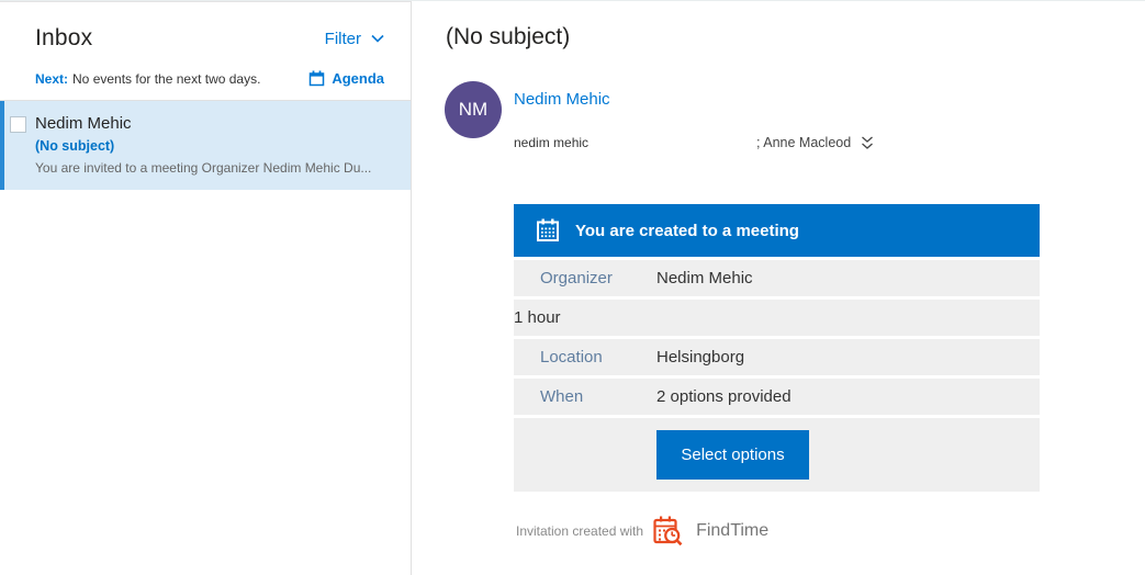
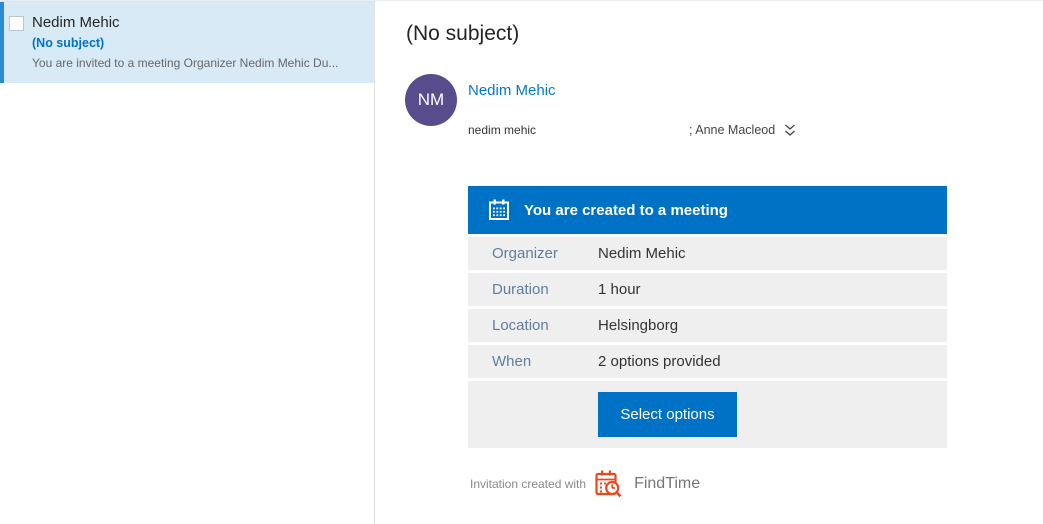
- Inbox
- Filter
- Next:
- No events for the next two days.
- Agenda
  Nedim Mehic
  (No subject)
  You are invited to a meeting Organizer Nedim Mehic Du...
  (No subject)
  NM
  Nedim Mehic
  nedim mehic
  ; Anne Macleod
  You are created to a meeting
  Organizer
  Nedim Mehic
+ Duration
  1 hour
  Location
  Helsingborg
  When
  2 options provided
  Select options
  Invitation created with
  FindTime
